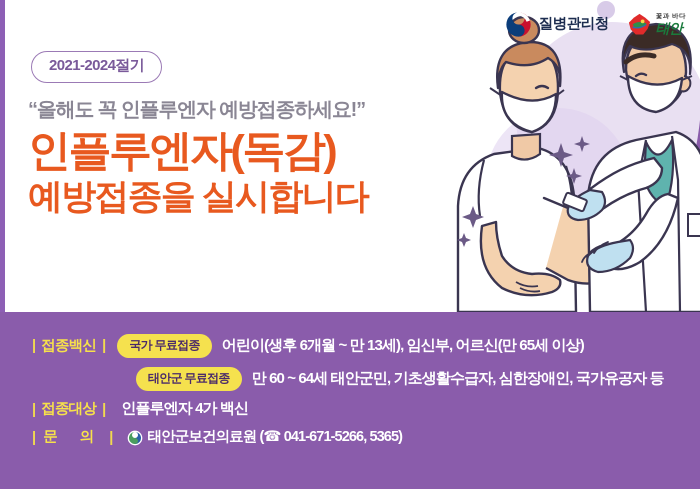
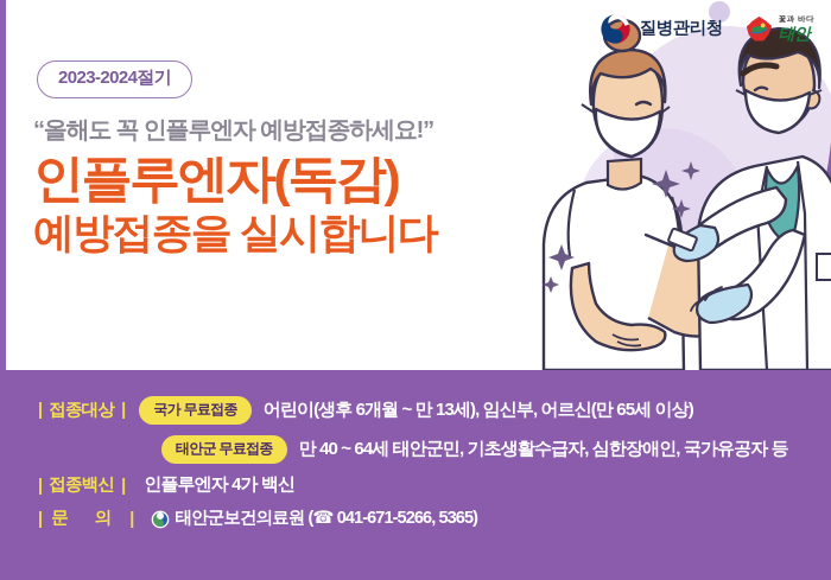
  질병관리청
  태안
- 2021-2024절기
+ 2023-2024절기
  “올해도 꼭 인플루엔자 예방접종하세요!”
  인플루엔자(독감)
  예방접종을 실시합니다
  |
- 접종백신
+ 접종대상
  |
  국가 무료접종
  어린이(생후 6개월 ~ 만 13세), 임신부, 어르신(만 65세 이상)
  태안군 무료접종
- 만 60 ~ 64세 태안군민, 기초생활수급자, 심한장애인, 국가유공자 등
+ 만 40 ~ 64세 태안군민, 기초생활수급자, 심한장애인, 국가유공자 등
  |
- 접종대상
+ 접종백신
  |
  인플루엔자 4가 백신
  |
  문 의
  |
  태안군보건의료원 (☎ 041-671-5266, 5365)
